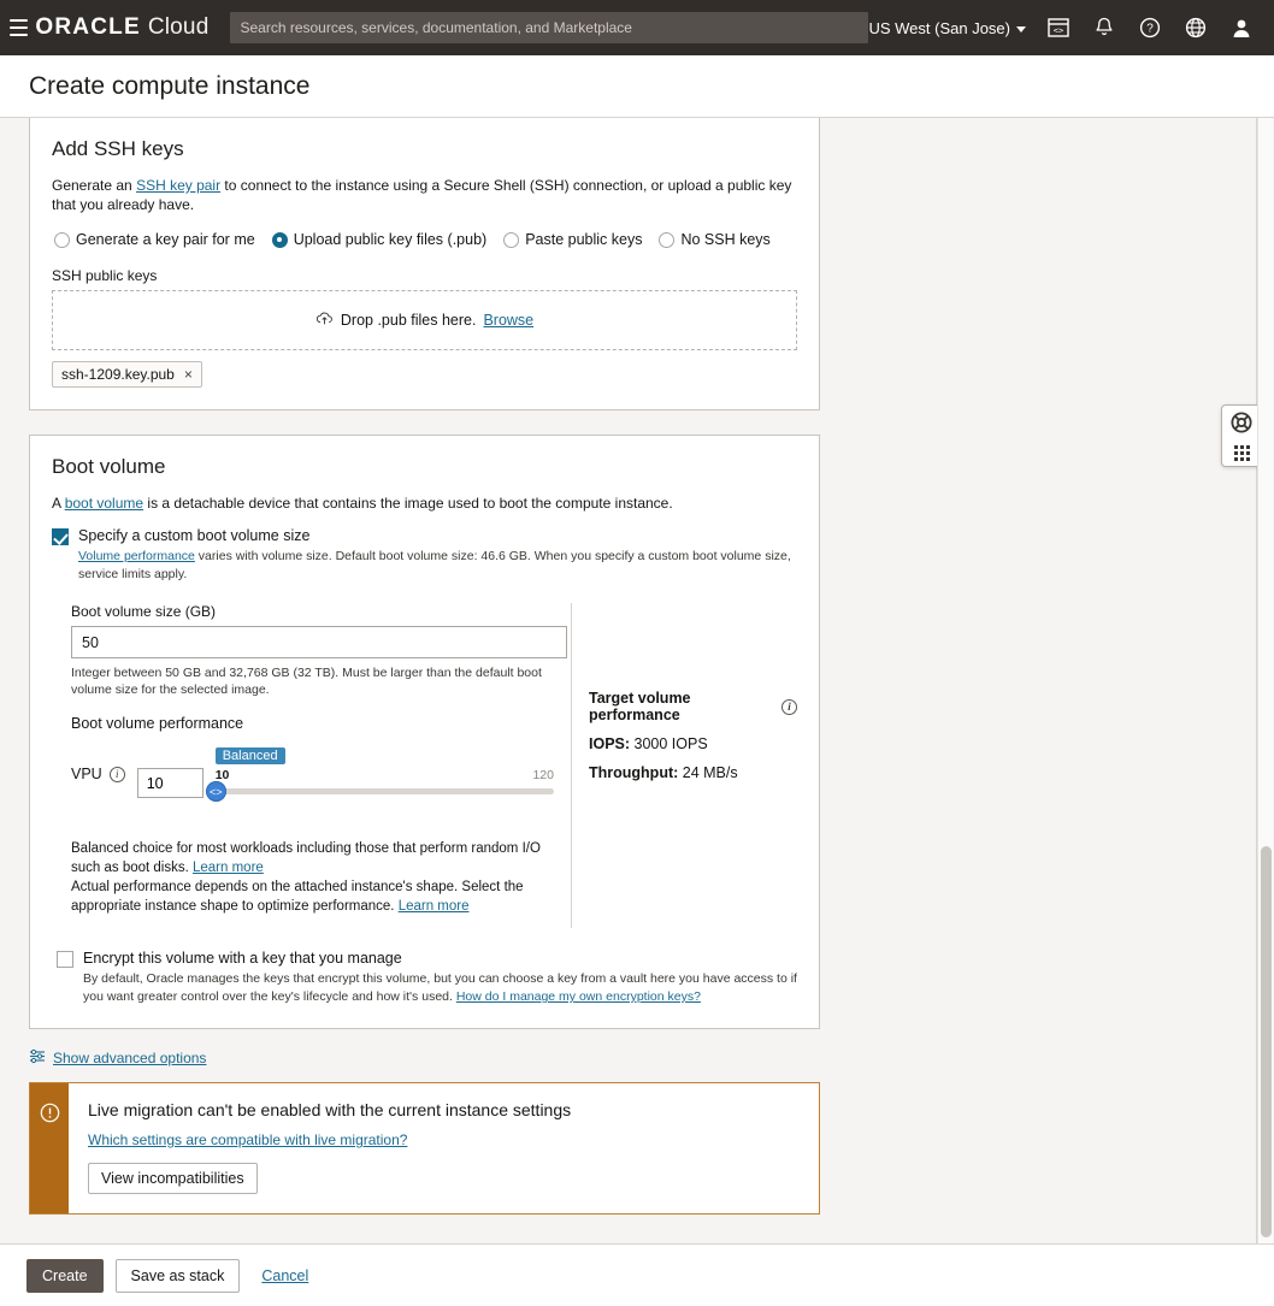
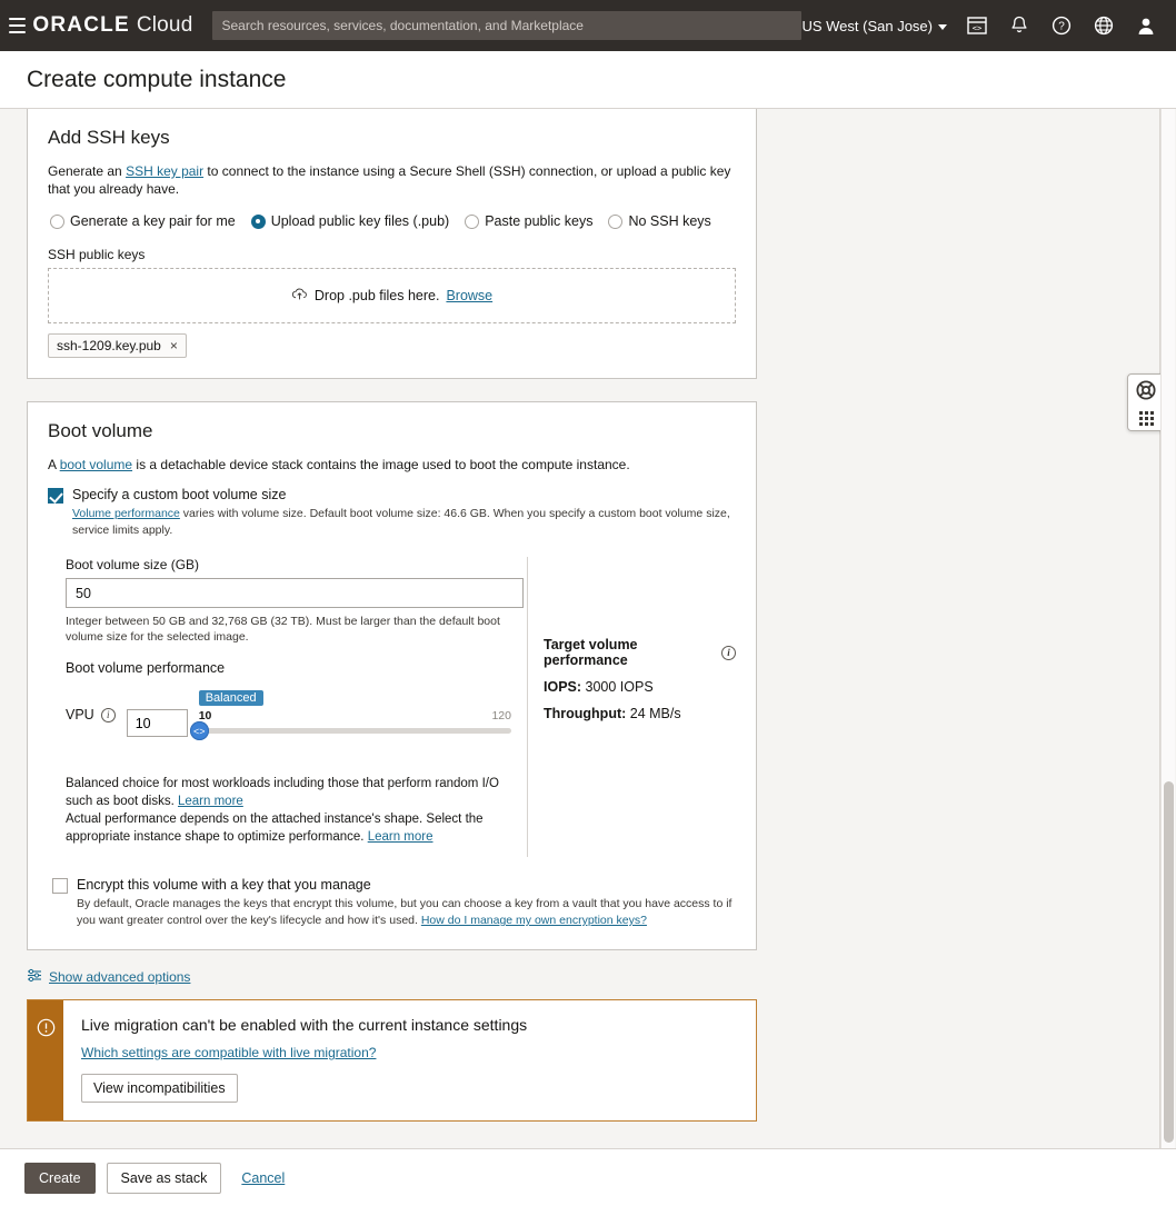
  ORACLE
  Cloud
  Search resources, services, documentation, and Marketplace
  US West (San Jose)
  <>
  ?
  Create compute instance
  Add SSH keys
  Generate an SSH key pair to connect to the instance using a Secure Shell (SSH) connection, or upload a public key that you already have.
  Generate a key pair for me
  Upload public key files (.pub)
  Paste public keys
  No SSH keys
  SSH public keys
  Drop .pub files here.
  Browse
  ssh-1209.key.pub
  ×
  Boot volume
- A boot volume is a detachable device that contains the image used to boot the compute instance.
+ A boot volume is a detachable device stack contains the image used to boot the compute instance.
  Specify a custom boot volume size
  Volume performance varies with volume size. Default boot volume size: 46.6 GB. When you specify a custom boot volume size, service limits apply.
  Boot volume size (GB)
  50
  Integer between 50 GB and 32,768 GB (32 TB). Must be larger than the default boot volume size for the selected image.
  Boot volume performance
  VPU
  i
  10
  Balanced
  10
  120
  <>
  Balanced choice for most workloads including those that perform random I/O such as boot disks. Learn more
  Actual performance depends on the attached instance's shape. Select the appropriate instance shape to optimize performance. Learn more
  Target volume performance
  i
  IOPS: 3000 IOPS
  Throughput: 24 MB/s
  Encrypt this volume with a key that you manage
- By default, Oracle manages the keys that encrypt this volume, but you can choose a key from a vault here you have access to if you want greater control over the key's lifecycle and how it's used. How do I manage my own encryption keys?
+ By default, Oracle manages the keys that encrypt this volume, but you can choose a key from a vault that you have access to if you want greater control over the key's lifecycle and how it's used. How do I manage my own encryption keys?
  Show advanced options
  Live migration can't be enabled with the current instance settings
  Which settings are compatible with live migration?
  View incompatibilities
  Create
  Save as stack
  Cancel
